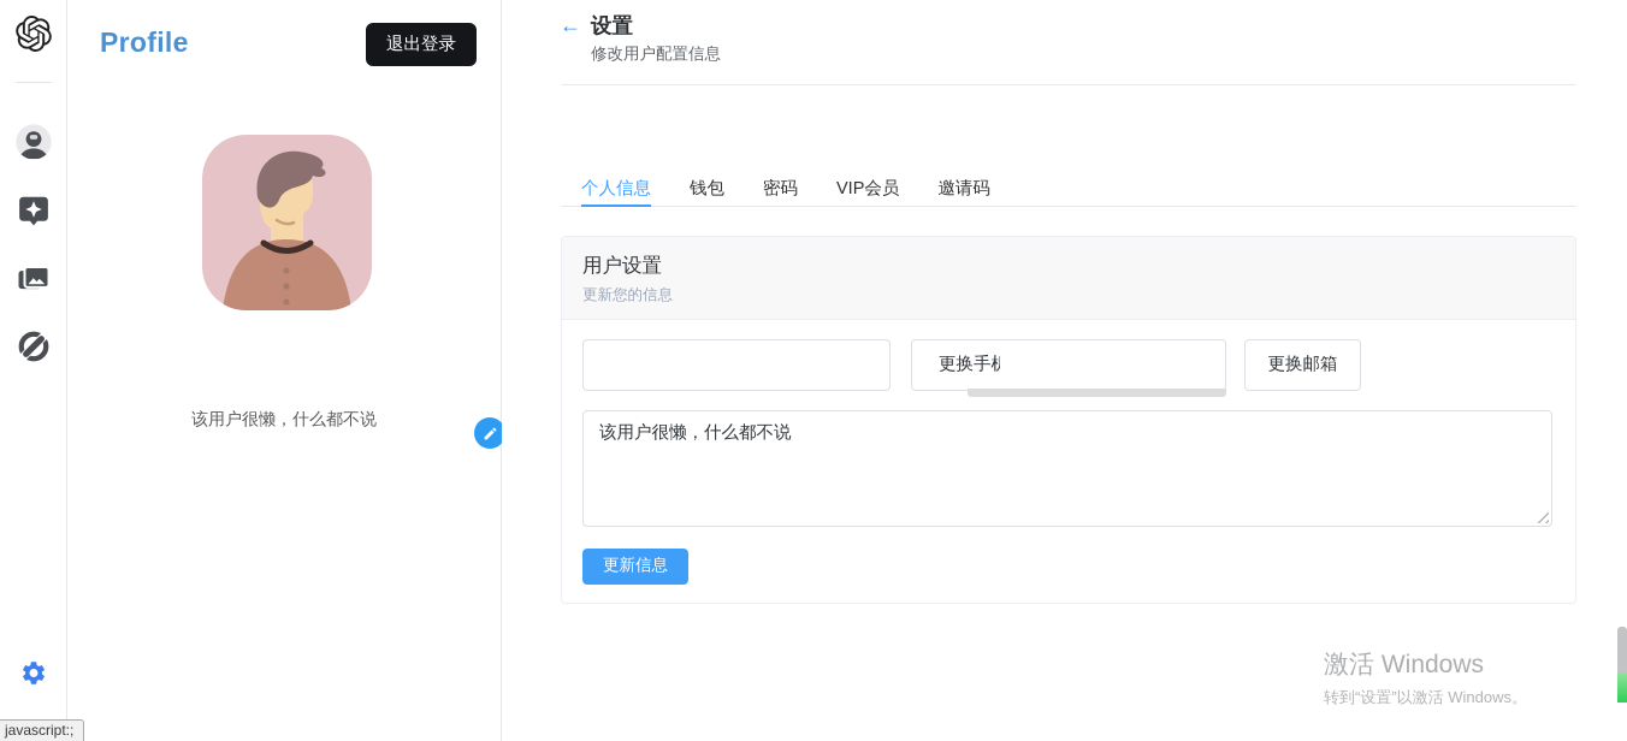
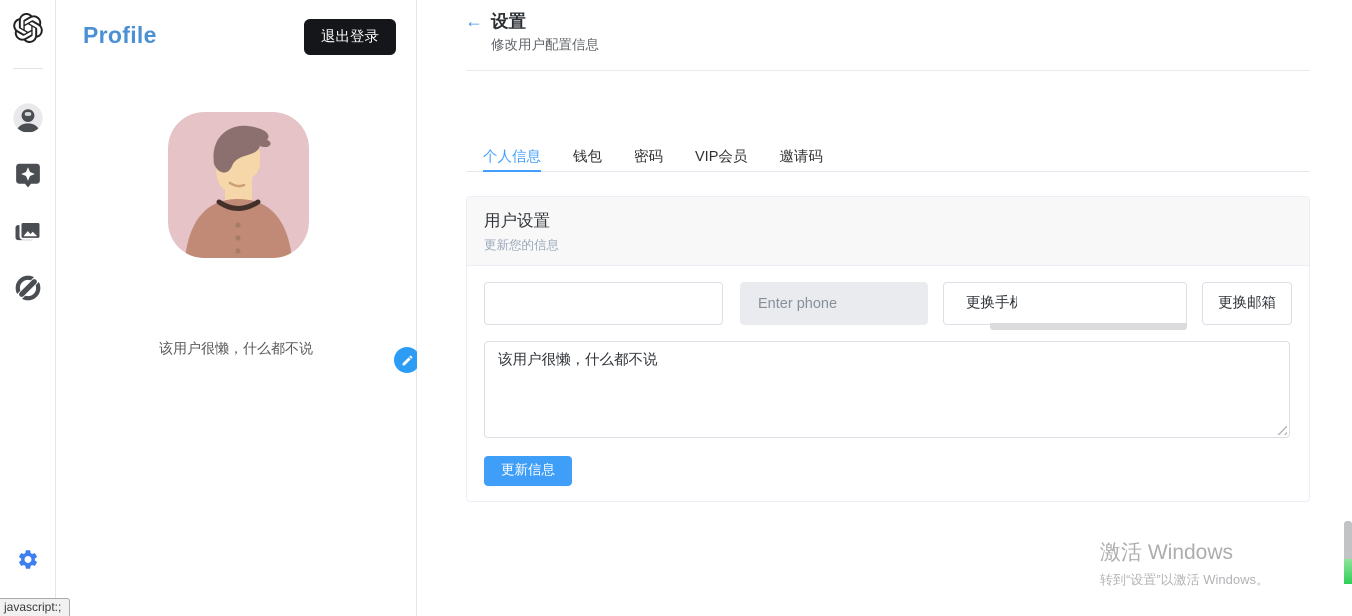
  Profile
  退出登录
  该用户很懒，什么都不说
  ←
  设置
  修改用户配置信息
  个人信息
  钱包
  密码
  VIP会员
  邀请码
  用户设置
  更新您的信息
+ Enter phone
  更换手机
  更换邮箱
  该用户很懒，什么都不说
  更新信息
  激活 Windows
  转到“设置”以激活 Windows。
  javascript:;
